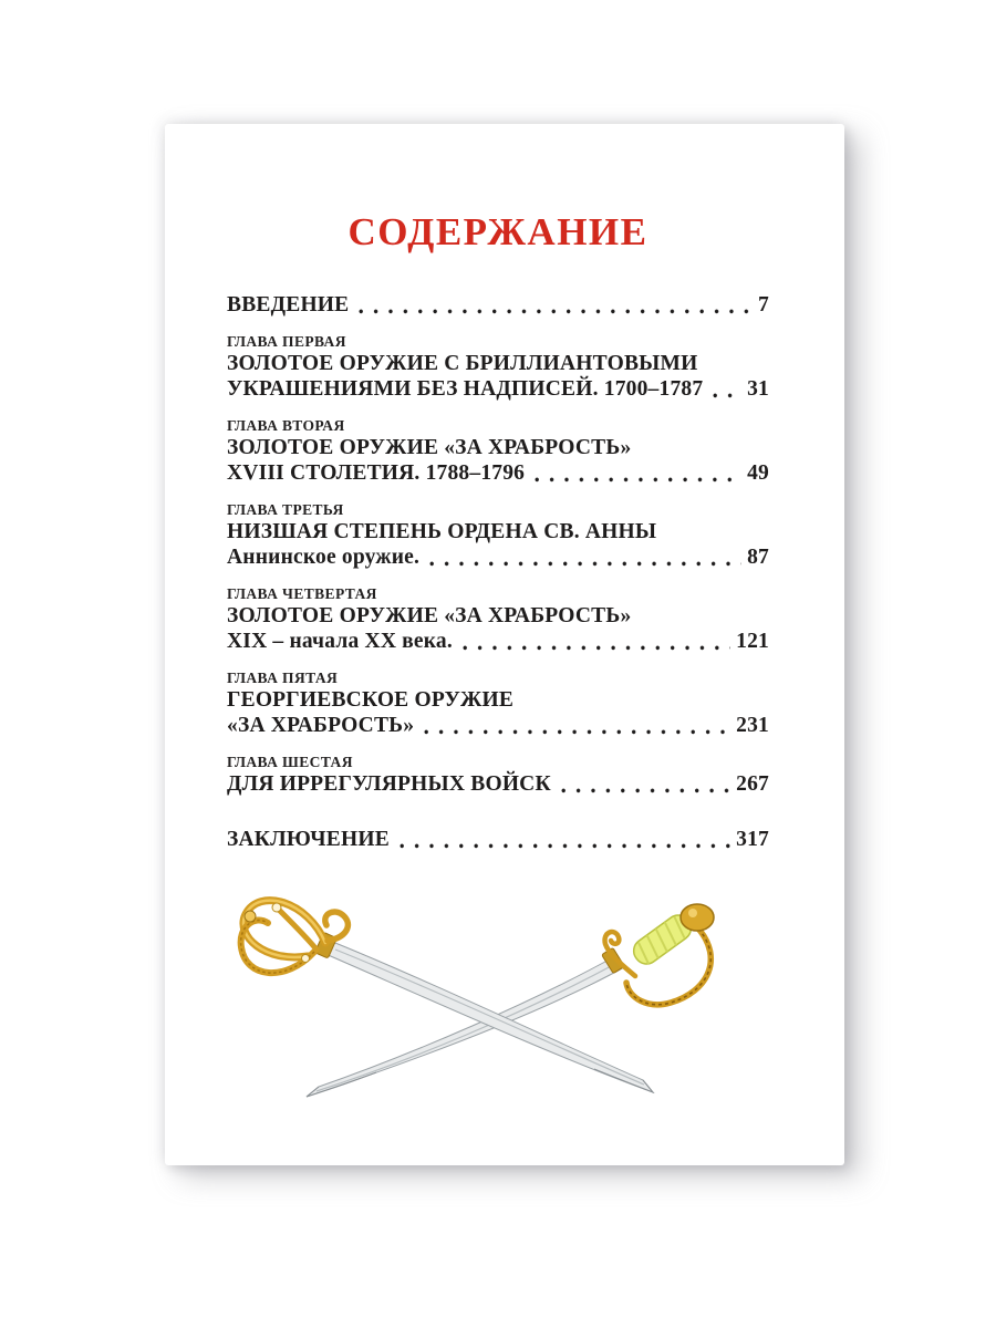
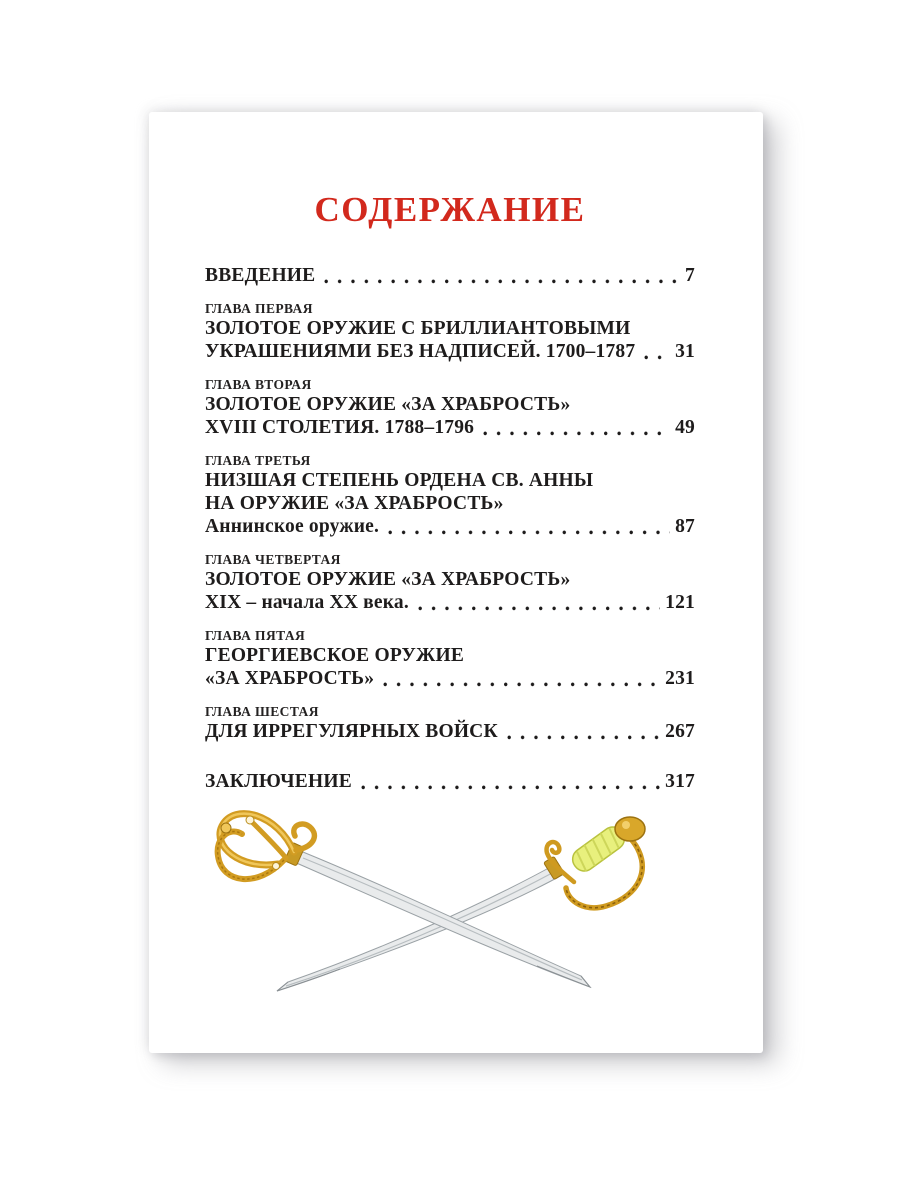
  СОДЕРЖАНИЕ
  ВВЕДЕНИЕ
  7
  ГЛАВА ПЕРВАЯ
  ЗОЛОТОЕ ОРУЖИЕ С БРИЛЛИАНТОВЫМИ
  УКРАШЕНИЯМИ БЕЗ НАДПИСЕЙ. 1700–1787
  31
  ГЛАВА ВТОРАЯ
  ЗОЛОТОЕ ОРУЖИЕ «ЗА ХРАБРОСТЬ»
  XVIII СТОЛЕТИЯ. 1788–1796
  49
  ГЛАВА ТРЕТЬЯ
  НИЗШАЯ СТЕПЕНЬ ОРДЕНА СВ. АННЫ
+ НА ОРУЖИЕ «ЗА ХРАБРОСТЬ»
  Аннинское оружие.
  87
  ГЛАВА ЧЕТВЕРТАЯ
  ЗОЛОТОЕ ОРУЖИЕ «ЗА ХРАБРОСТЬ»
  XIX – начала XX века.
  121
  ГЛАВА ПЯТАЯ
  ГЕОРГИЕВСКОЕ ОРУЖИЕ
  «ЗА ХРАБРОСТЬ»
  231
  ГЛАВА ШЕСТАЯ
  ДЛЯ ИРРЕГУЛЯРНЫХ ВОЙСК
  267
  ЗАКЛЮЧЕНИЕ
  317
